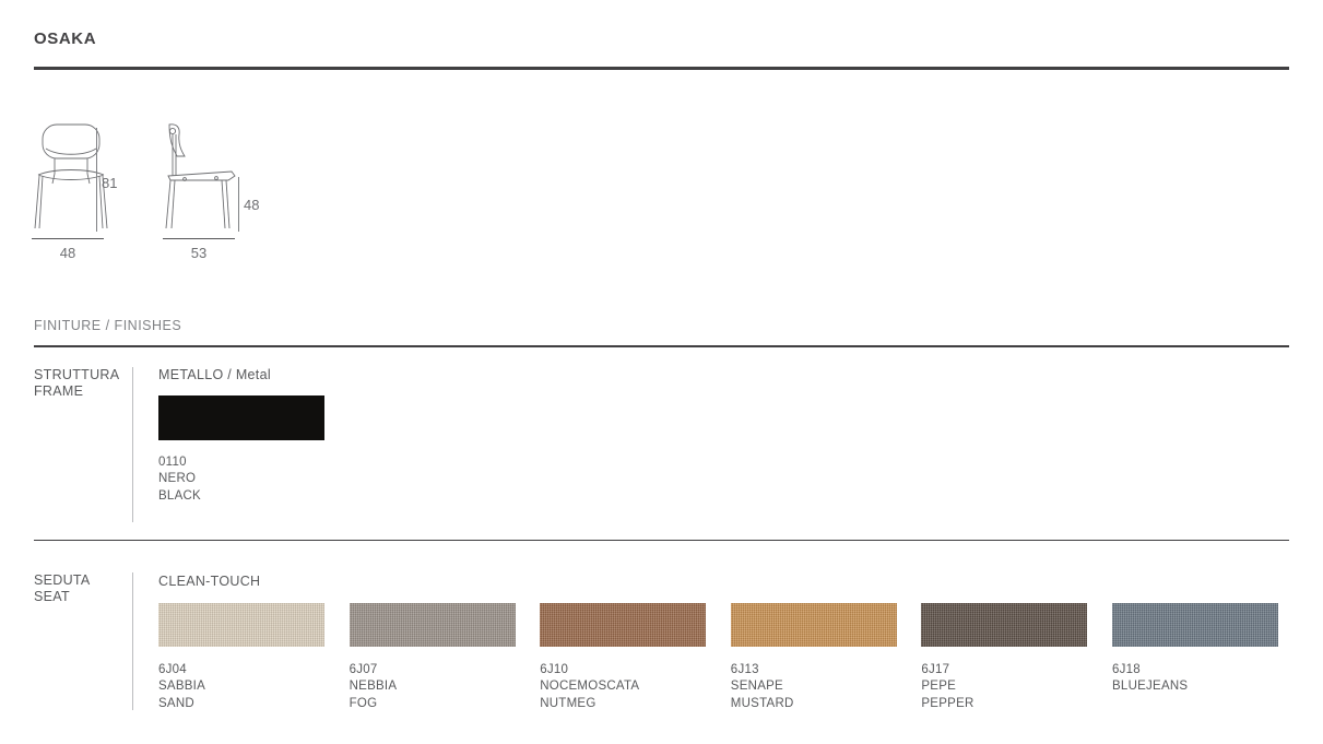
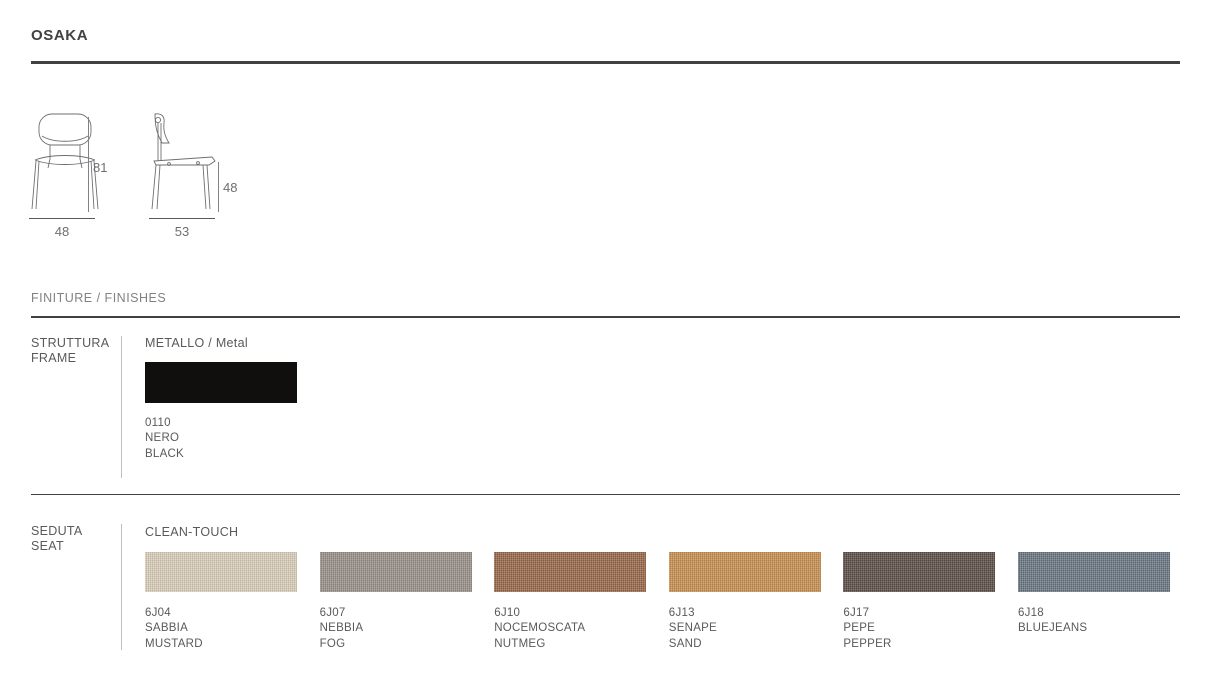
  OSAKA
  81
  48
  48
  53
  FINITURE / FINISHES
  STRUTTURA
  FRAME
  METALLO / Metal
  0110
  NERO
  BLACK
  SEDUTA
  SEAT
  CLEAN-TOUCH
  6J04
  SABBIA
- SAND
+ MUSTARD
  6J07
  NEBBIA
  FOG
  6J10
  NOCEMOSCATA
  NUTMEG
  6J13
  SENAPE
- MUSTARD
+ SAND
  6J17
  PEPE
  PEPPER
  6J18
  BLUEJEANS
